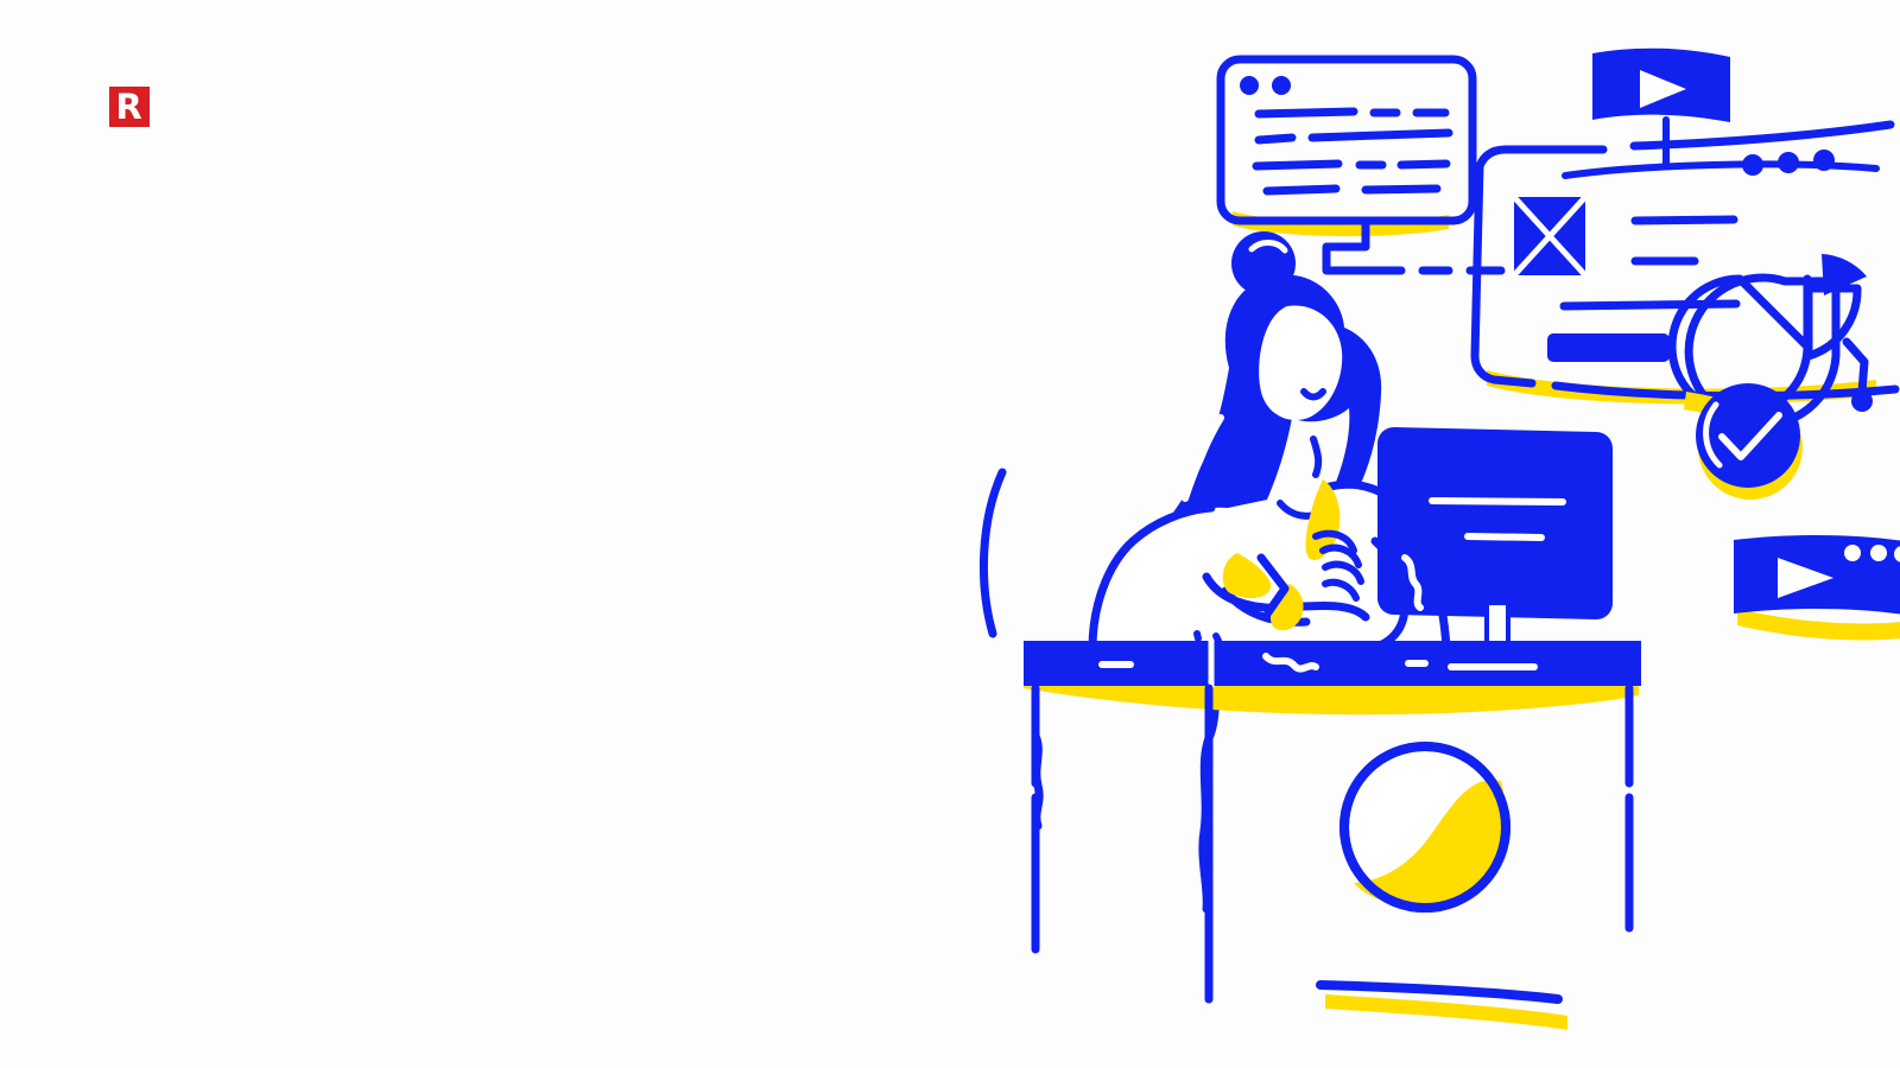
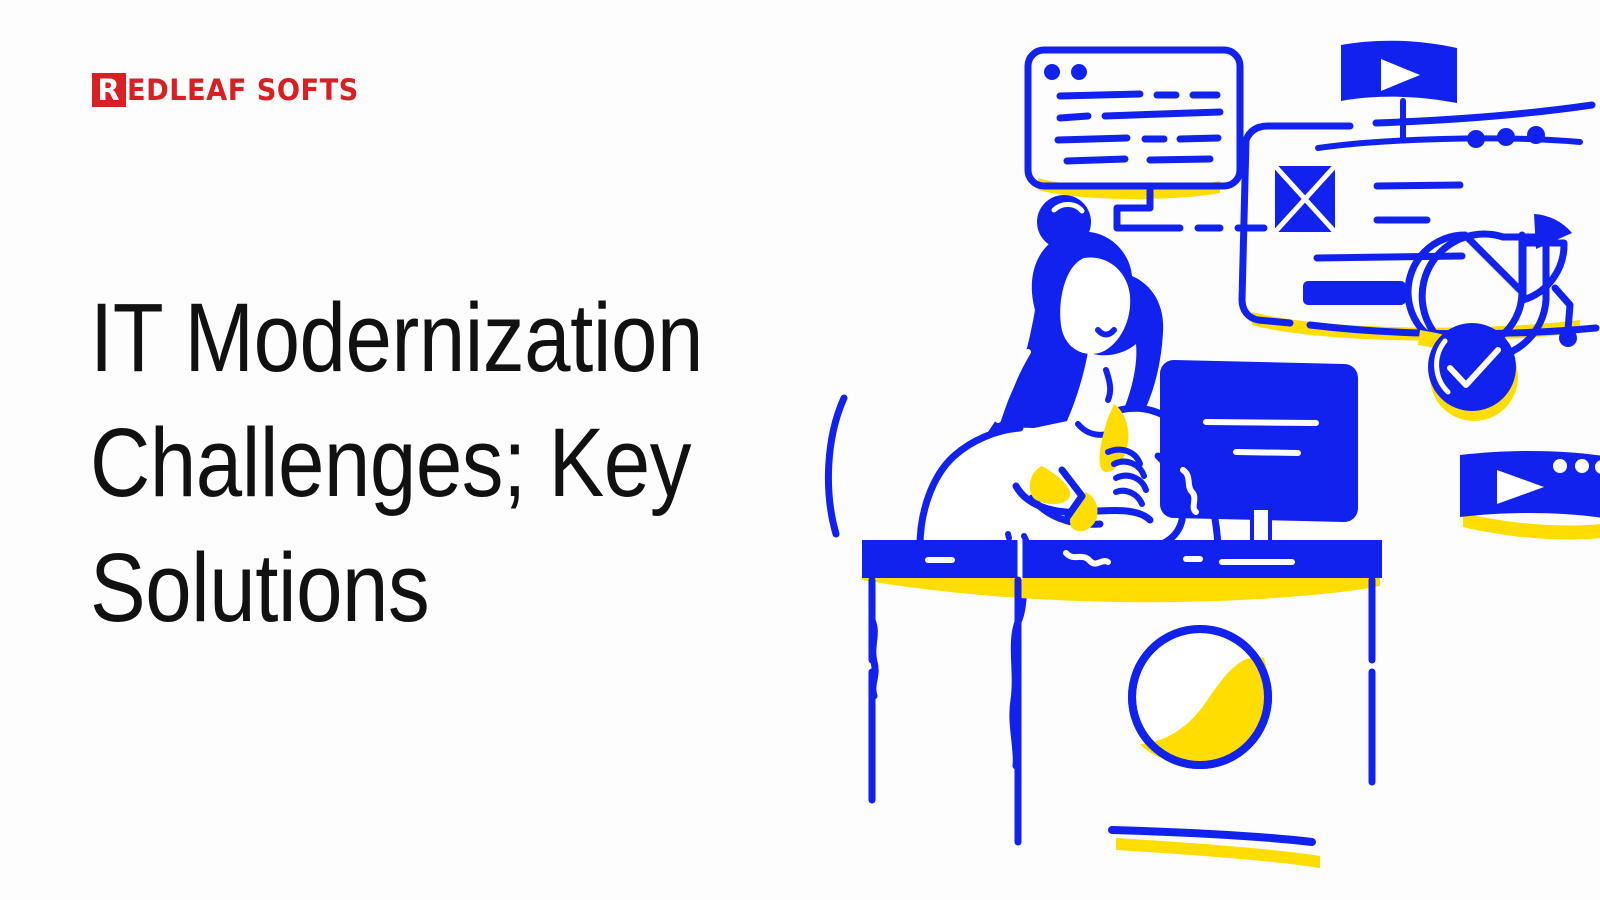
  R
+ EDLEAF SOFTS
+ IT Modernization
+ Challenges; Key
+ Solutions
